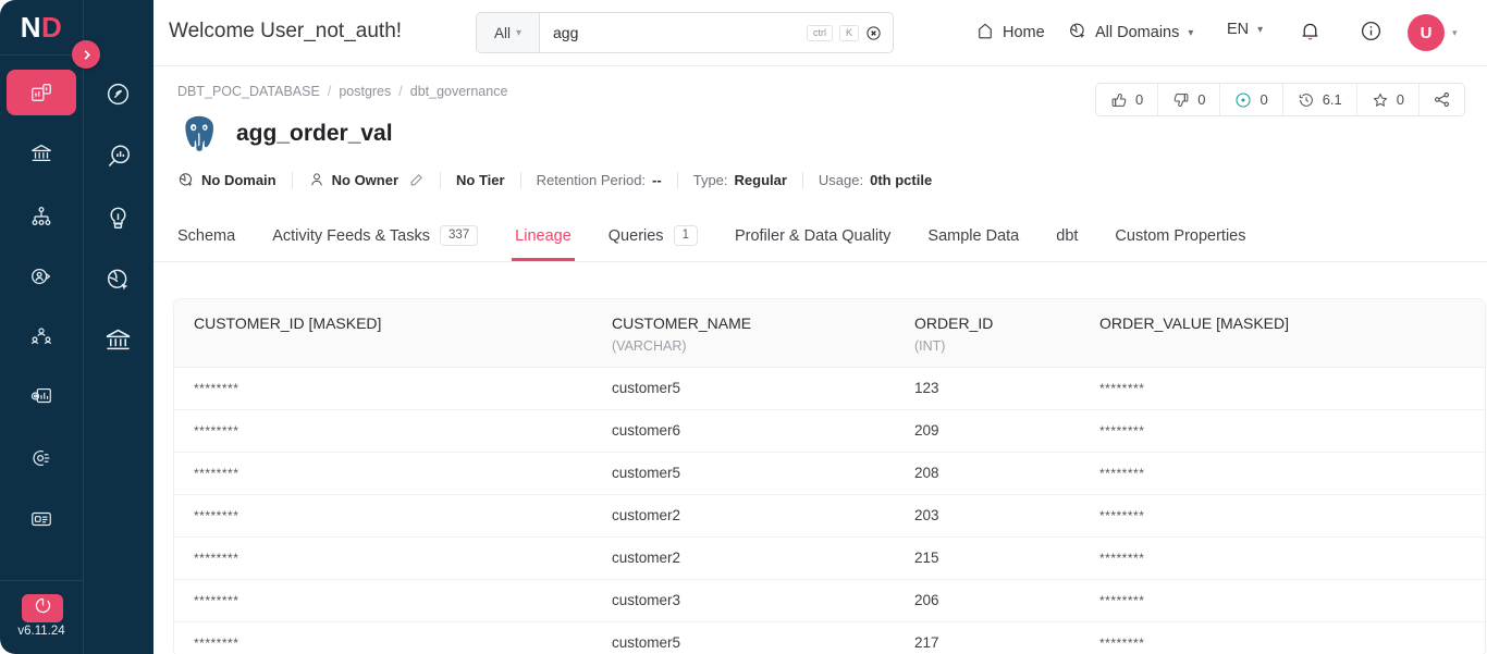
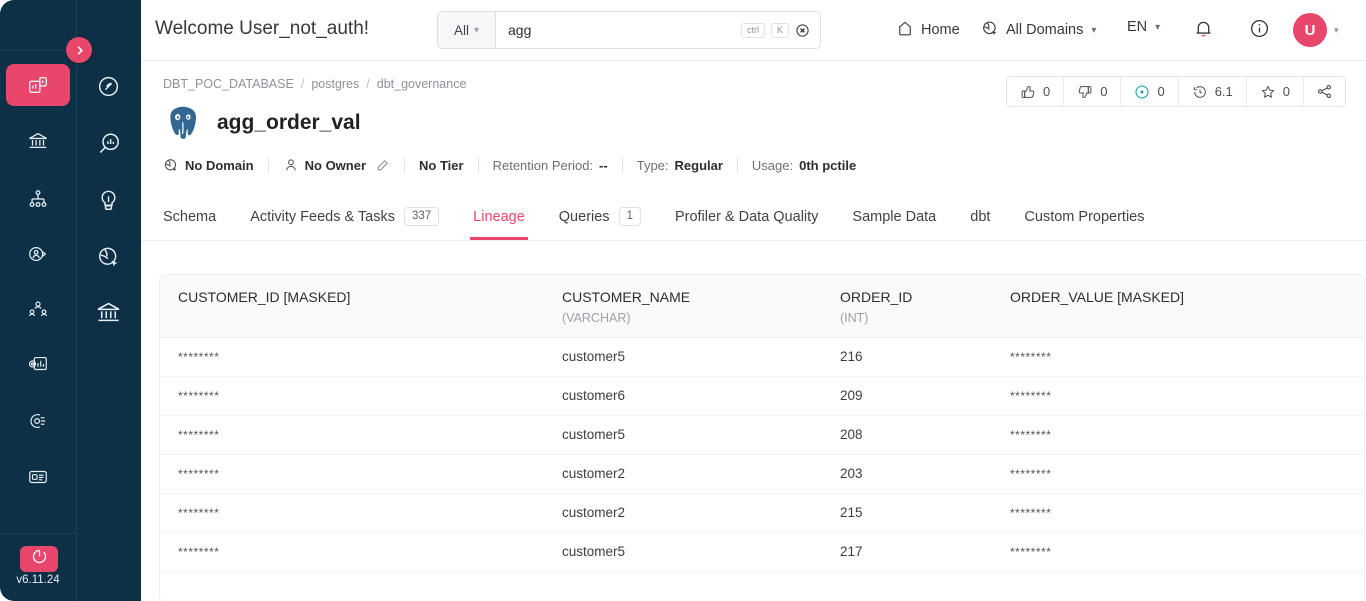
- N
- D
  v6.11.24
  Welcome User_not_auth!
  All
  ▾
  agg
  ctrl
  K
  Home
  All Domains
  ▾
  EN
  ▾
  U
  ▾
  DBT_POC_DATABASE
  /
  postgres
  /
  dbt_governance
  agg_order_val
  No Domain
  No Owner
  No Tier
  Retention Period:
  --
  Type:
  Regular
  Usage:
  0th pctile
  0
  0
  0
  6.1
  0
  Schema
  Activity Feeds & Tasks
  337
  Lineage
  Queries
  1
  Profiler & Data Quality
  Sample Data
  dbt
  Custom Properties
  CUSTOMER_ID [MASKED]	CUSTOMER_NAME (VARCHAR)	ORDER_ID (INT)	ORDER_VALUE [MASKED]
- ********	customer5	123	********
+ ********	customer5	216	********
  ********	customer6	209	********
  ********	customer5	208	********
  ********	customer2	203	********
  ********	customer2	215	********
- ********	customer3	206	********
  ********	customer5	217	********
